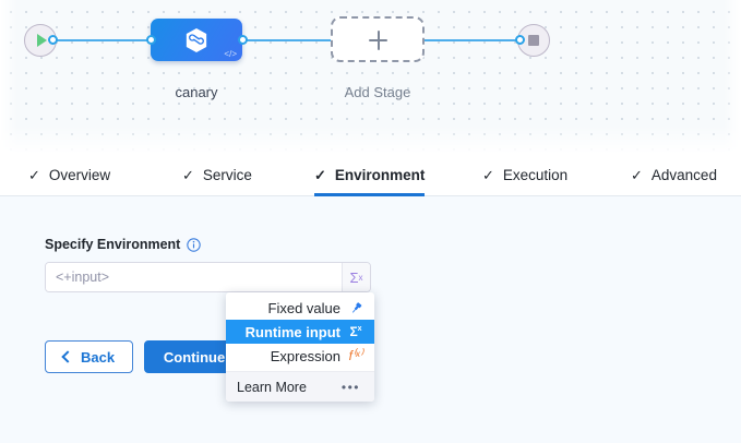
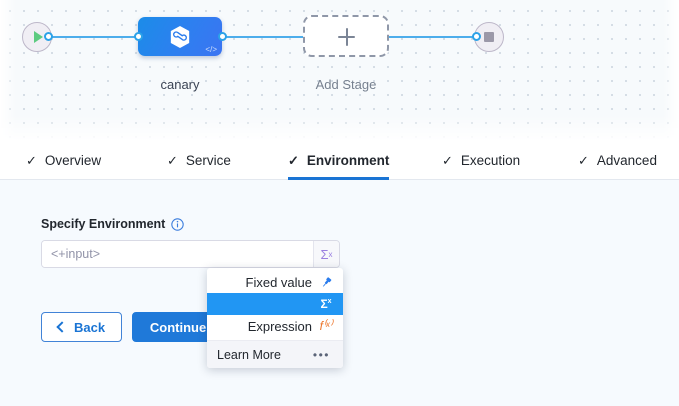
  </>
  canary
  Add Stage
  ✓
  Overview
  ✓
  Service
  ✓
  Environment
  ✓
  Execution
  ✓
  Advanced
  Specify Environment
  <+input>
  Σ
  x
  Back
  Continue
  Fixed value
- Runtime input
  Expression
  f⁽ˣ⁾
  Learn More
  •••
